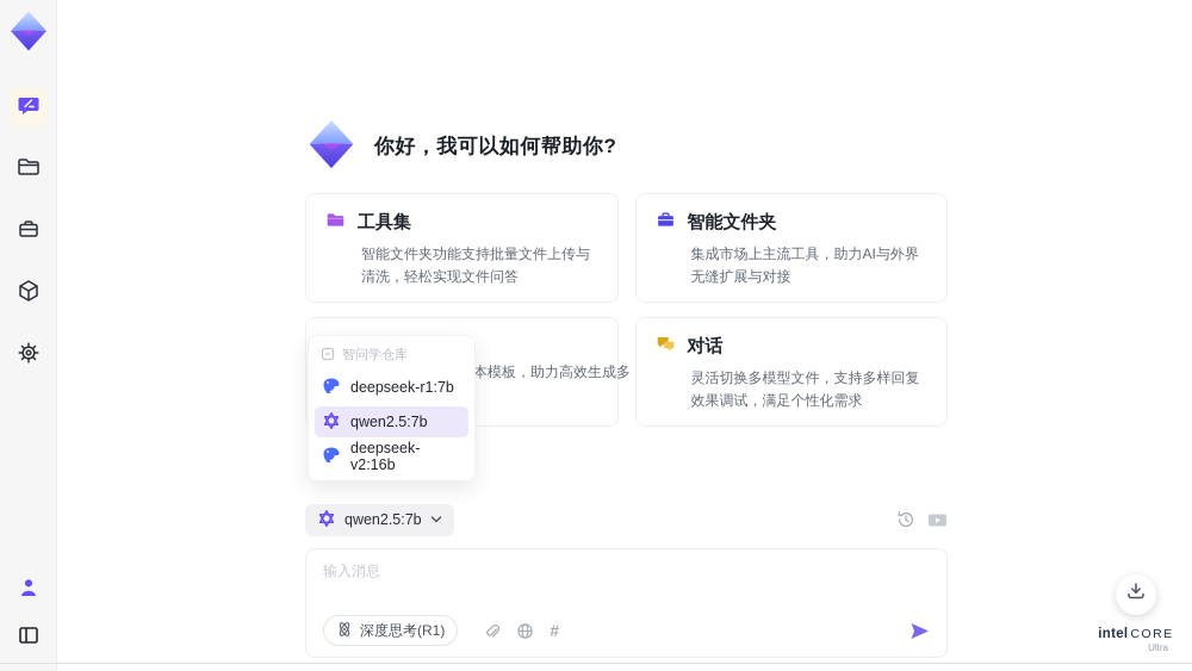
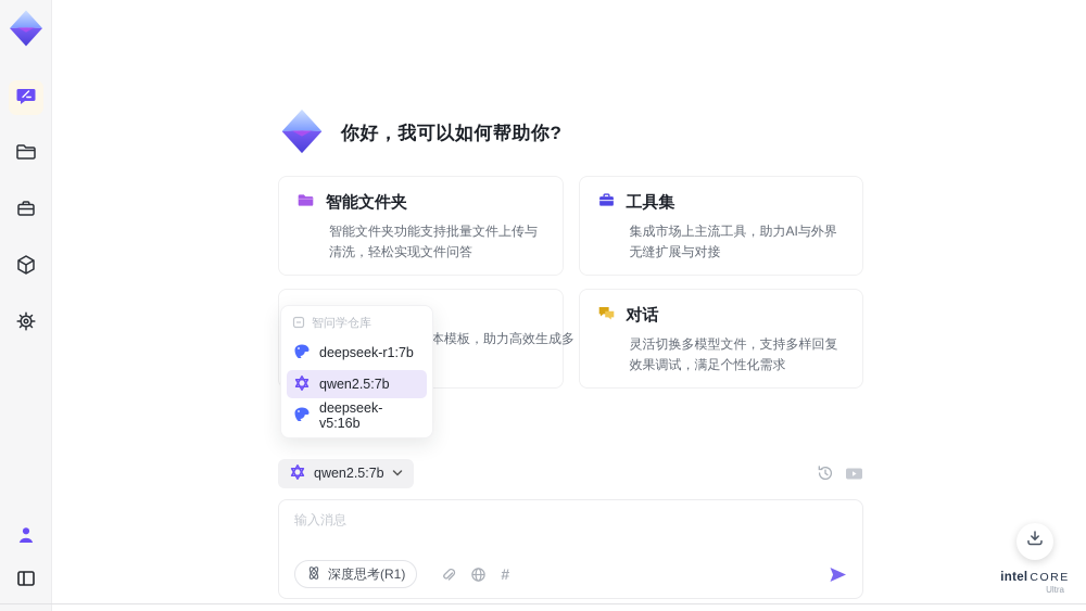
  你好，我可以如何帮助你?
- 工具集
+ 智能文件夹
  智能文件夹功能支持批量文件上传与清洗，轻松实现文件问答
- 智能文件夹
+ 工具集
  集成市场上主流工具，助力AI与外界无缝扩展与对接
  本模板，助力高效生成多
  对话
  灵活切换多模型文件，支持多样回复效果调试，满足个性化需求
  qwen2.5:7b
  输入消息
  深度思考(R1)
  #
  智问学仓库
  deepseek-r1:7b
  qwen2.5:7b
- deepseek-v2:16b
+ deepseek-v5:16b
  intel CORE
  Ultra
